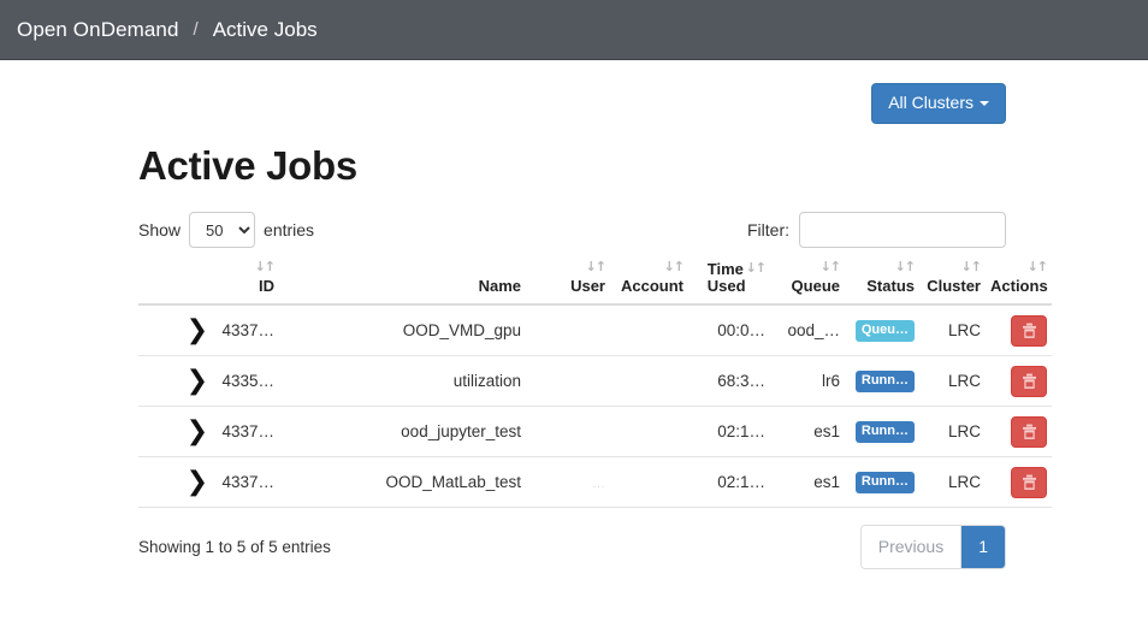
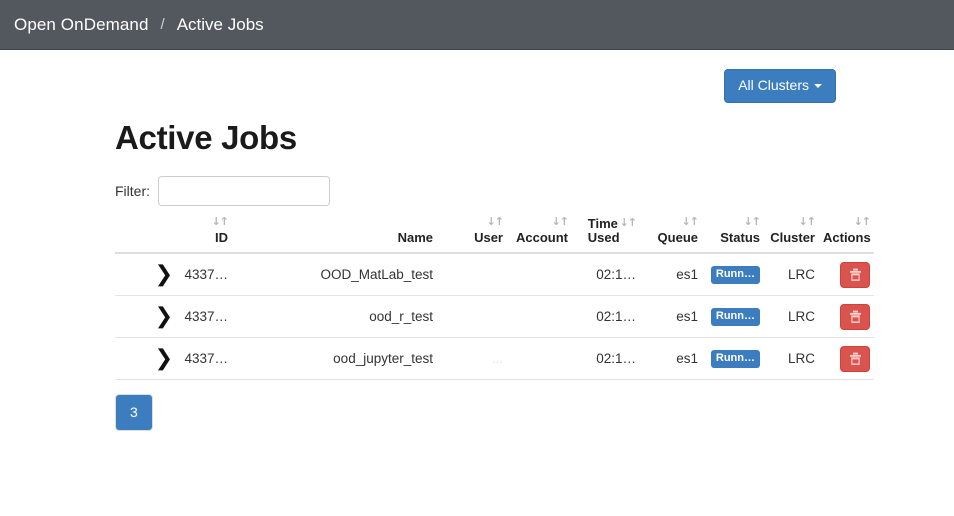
  Open OnDemand
  /
  Active Jobs
  All Clusters
  Active Jobs
- Show
- 50
- entries
  Filter:
  	↓↑ ID	Name	↓↑ User	↓↑ Account	Time Used ↓↑	↓↑ Queue	↓↑ Status	↓↑ Cluster	↓↑ Actions
- ❯	4337…	OOD_VMD_gpu			00:0…	ood_…	Queu…	LRC
- ❯	4335…	utilization			68:3…	lr6	Runn…	LRC
- ❯	4337…	ood_jupyter_test			02:1…	es1	Runn…	LRC
+ ❯	4337…	OOD_MatLab_test			02:1…	es1	Runn…	LRC
+ ❯	4337…	ood_r_test			02:1…	es1	Runn…	LRC
- ❯	4337…	OOD_MatLab_test	…		02:1…	es1	Runn…	LRC
+ ❯	4337…	ood_jupyter_test	…		02:1…	es1	Runn…	LRC
- Showing 1 to 5 of 5 entries
- Previous
- 1
+ 3
